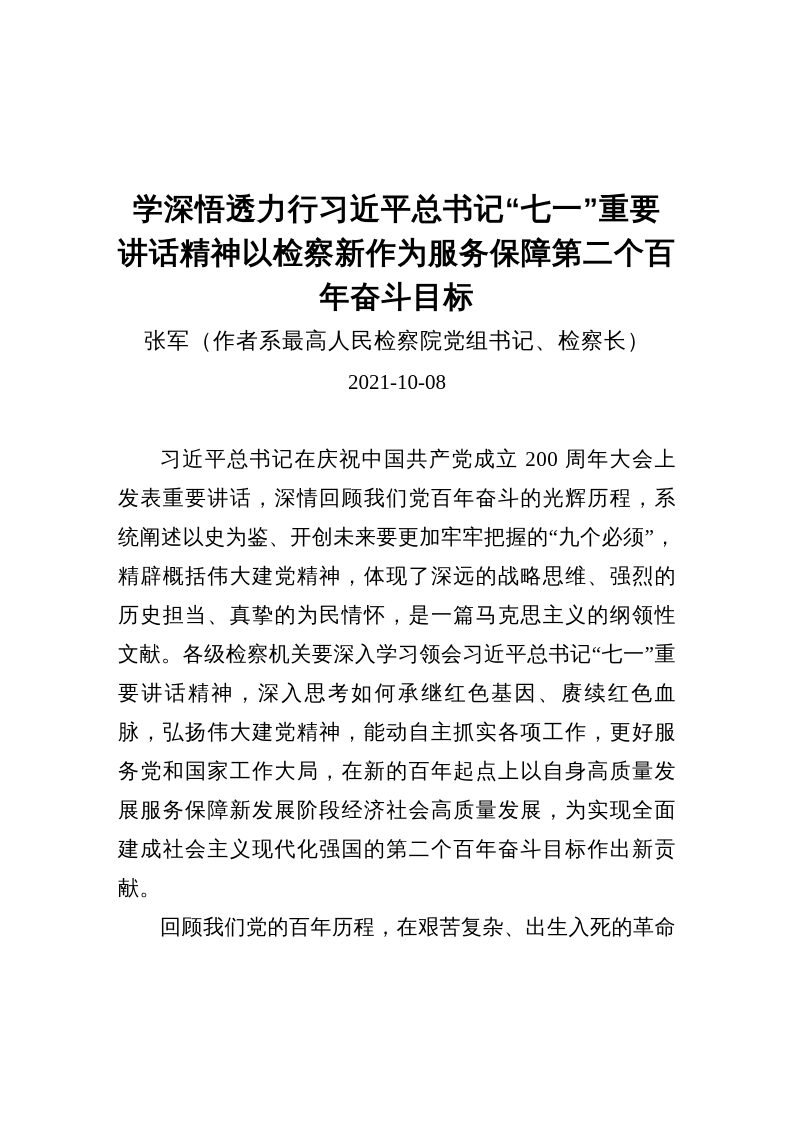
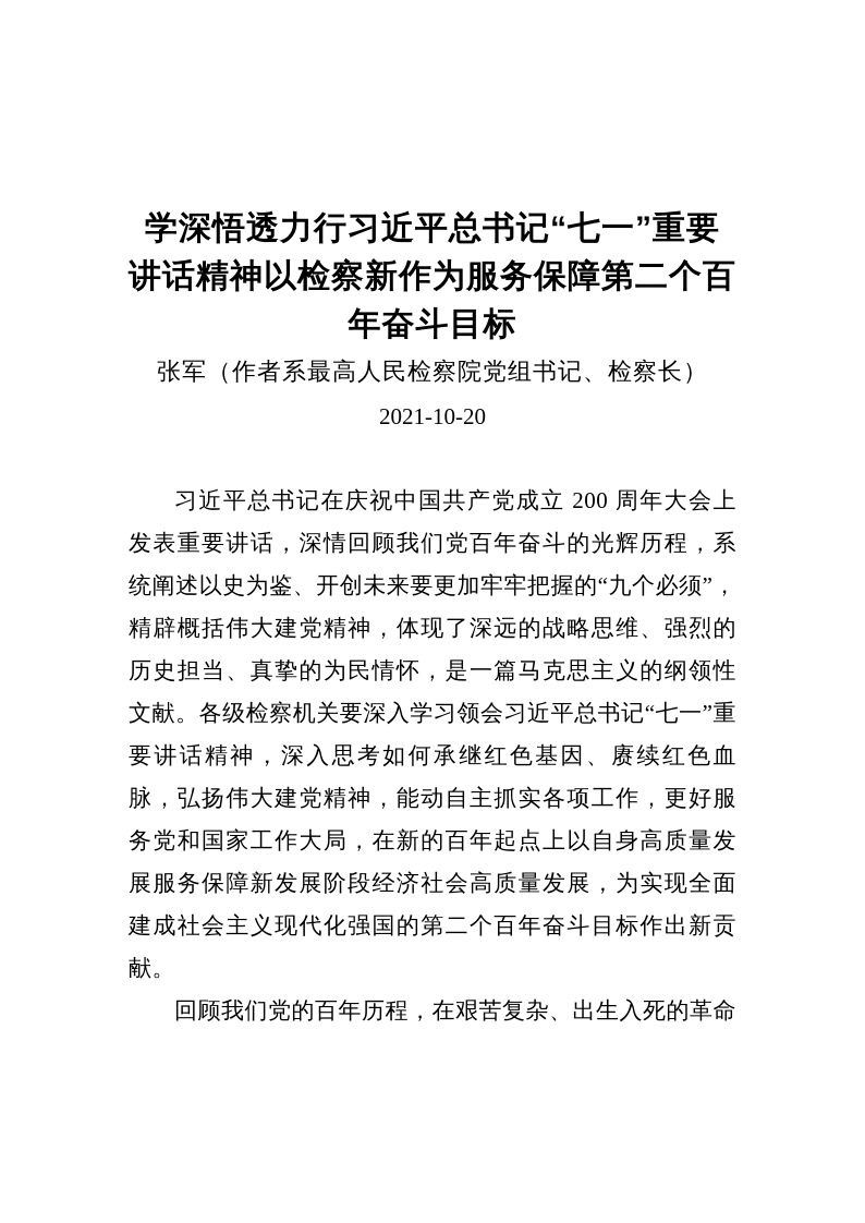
  学深悟透力行习近平总书记“七一”重要讲话精神以检察新作为服务保障第二个百年奋斗目标
  张军（作者系最高人民检察院党组书记、检察长）
- 2021-10-08
+ 2021-10-20
  习近平总书记在庆祝中国共产党成立 200 周年大会上发表重要讲话，深情回顾我们党百年奋斗的光辉历程，系统阐述以史为鉴、开创未来要更加牢牢把握的“九个必须”，精辟概括伟大建党精神，体现了深远的战略思维、强烈的历史担当、真挚的为民情怀，是一篇马克思主义的纲领性文献。各级检察机关要深入学习领会习近平总书记“七一”重要讲话精神，深入思考如何承继红色基因、赓续红色血脉，弘扬伟大建党精神，能动自主抓实各项工作，更好服务党和国家工作大局，在新的百年起点上以自身高质量发展服务保障新发展阶段经济社会高质量发展，为实现全面建成社会主义现代化强国的第二个百年奋斗目标作出新贡献。
  回顾我们党的百年历程，在艰苦复杂、出生入死的革命
